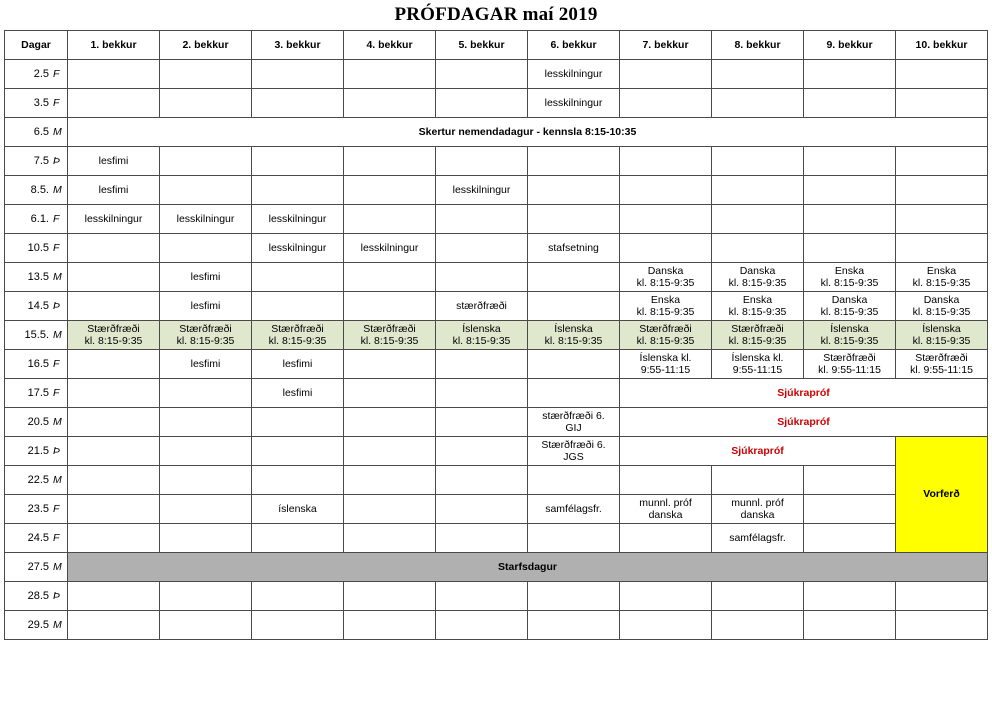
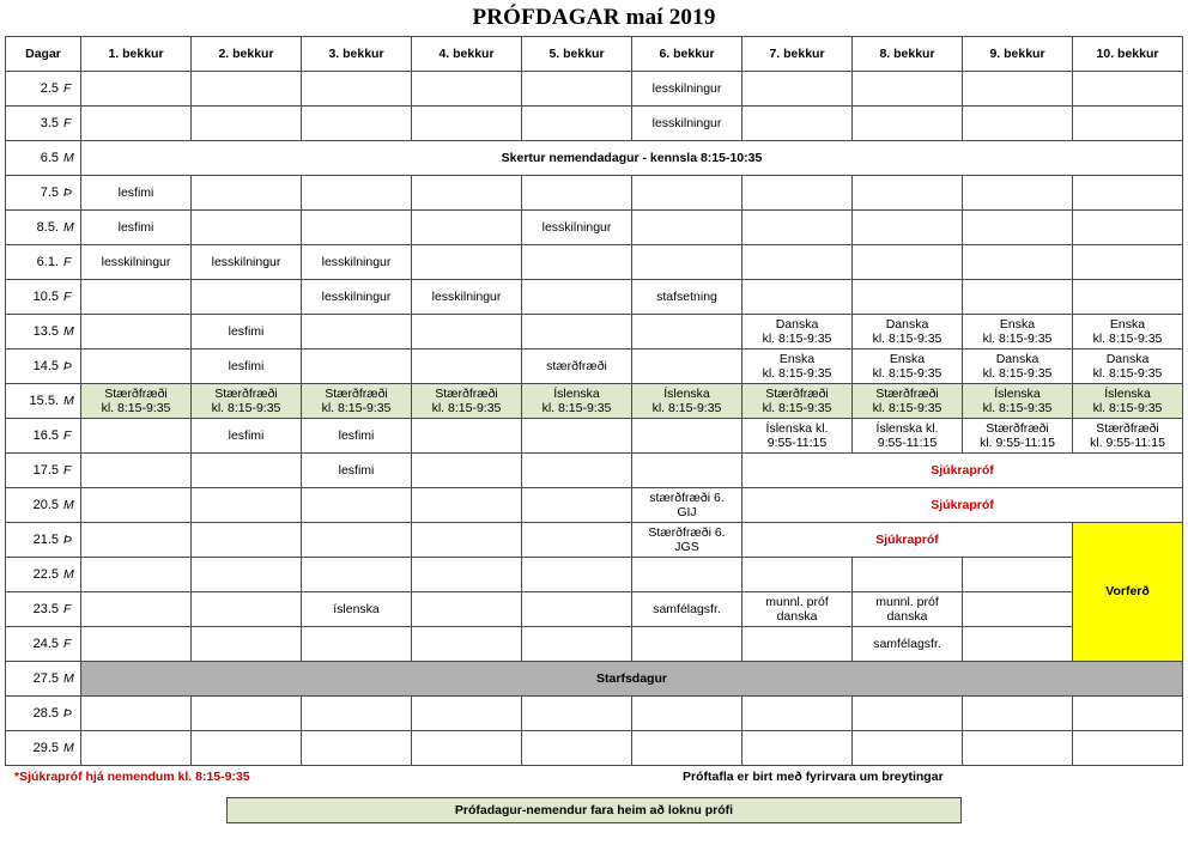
  PRÓFDAGAR maí 2019
  Dagar	1. bekkur	2. bekkur	3. bekkur	4. bekkur	5. bekkur	6. bekkur	7. bekkur	8. bekkur	9. bekkur	10. bekkur
  2.5 F						lesskilningur
  3.5 F						lesskilningur
  6.5 M	Skertur nemendadagur - kennsla 8:15-10:35
  7.5 Þ	lesfimi
  8.5. M	lesfimi				lesskilningur
  6.1. F	lesskilningur	lesskilningur	lesskilningur
  10.5 F			lesskilningur	lesskilningur		stafsetning
  13.5 M		lesfimi					Danskakl. 8:15-9:35	Danskakl. 8:15-9:35	Enskakl. 8:15-9:35	Enskakl. 8:15-9:35
  14.5 Þ		lesfimi			stærðfræði		Enskakl. 8:15-9:35	Enskakl. 8:15-9:35	Danskakl. 8:15-9:35	Danskakl. 8:15-9:35
  15.5. M	Stærðfræðikl. 8:15-9:35	Stærðfræðikl. 8:15-9:35	Stærðfræðikl. 8:15-9:35	Stærðfræðikl. 8:15-9:35	Íslenskakl. 8:15-9:35	Íslenskakl. 8:15-9:35	Stærðfræðikl. 8:15-9:35	Stærðfræðikl. 8:15-9:35	Íslenskakl. 8:15-9:35	Íslenskakl. 8:15-9:35
  16.5 F		lesfimi	lesfimi				Íslenska kl.9:55-11:15	Íslenska kl.9:55-11:15	Stærðfræðikl. 9:55-11:15	Stærðfræðikl. 9:55-11:15
  17.5 F			lesfimi				Sjúkrapróf
  20.5 M						stærðfræði 6.GIJ	Sjúkrapróf
  21.5 Þ						Stærðfræði 6.JGS	Sjúkrapróf	Vorferð
  22.5 M
  23.5 F			íslenska			samfélagsfr.	munnl. prófdanska	munnl. prófdanska
  24.5 F								samfélagsfr.
  27.5 M	Starfsdagur
  28.5 Þ
  29.5 M
+ *Sjúkrapróf hjá nemendum kl. 8:15-9:35
+ Próftafla er birt með fyrirvara um breytingar
+ Prófadagur-nemendur fara heim að loknu prófi
